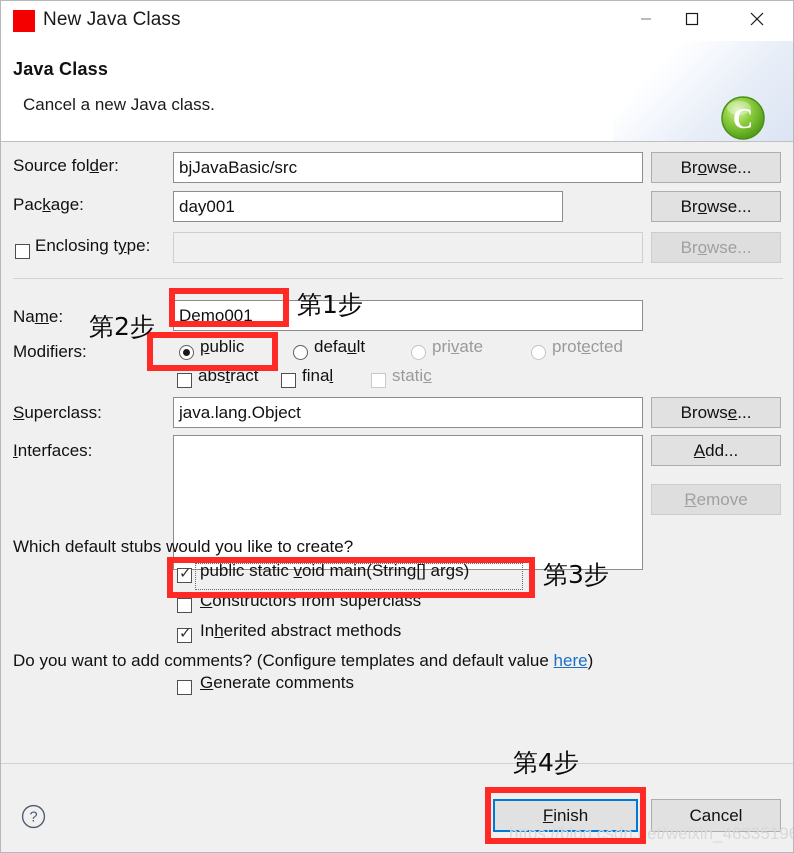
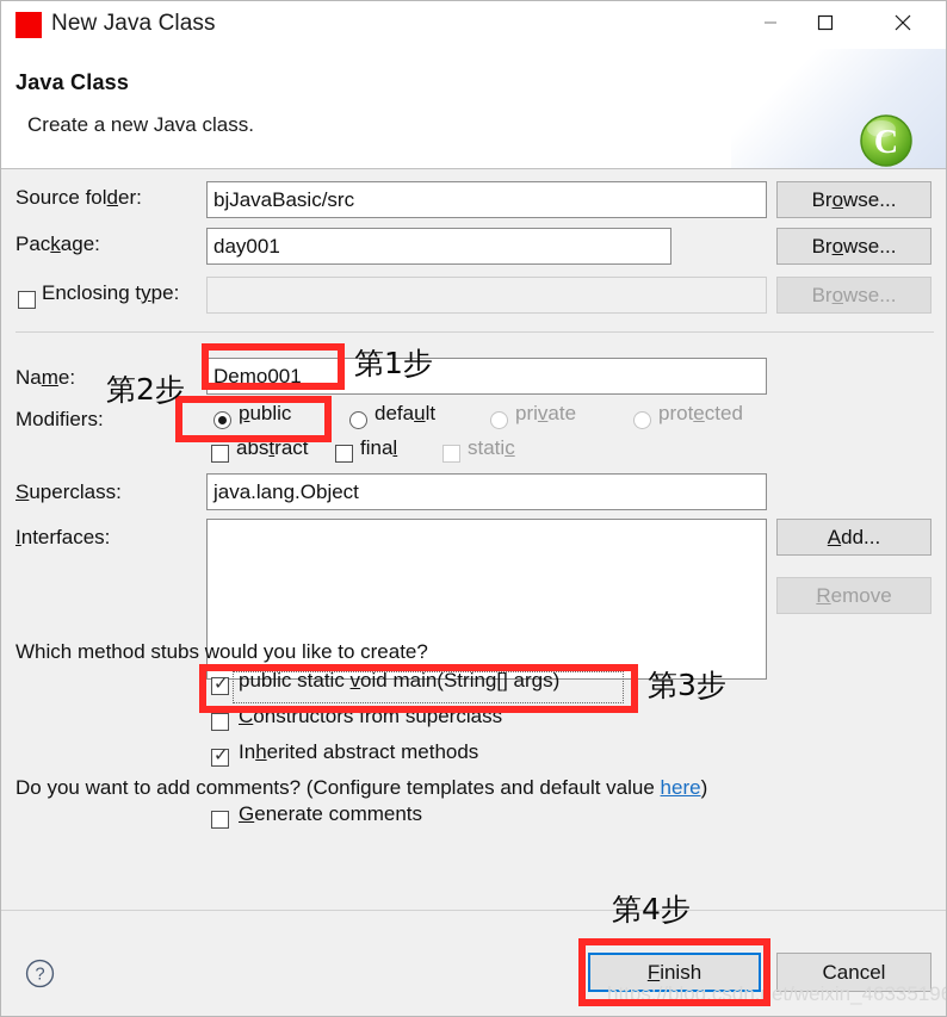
  New Java Class
  Java Class
- Cancel a new Java class.
+ Create a new Java class.
  C
  Source folder:
  bjJavaBasic/src
  Br
  o
  wse...
  Package:
  day001
  Br
  o
  wse...
  Enclosing type:
  Br
  o
  wse...
  Name:
  Demo001
  Modifiers:
  public
  default
  private
  protected
  abstract
  final
  static
  Superclass:
  java.lang.Object
- Brows
- e
- ...
  Interfaces:
  A
  dd...
  R
  emove
- Which default stubs would you like to create?
+ Which method stubs would you like to create?
  ✓
  public static void main(String[] args)
  Constructors from superclass
  ✓
  Inherited abstract methods
  Do you want to add comments? (Configure templates and default value here)
  Generate comments
  F
  inish
  Cancel
  ?
  https://blog.csdn.net/weixin_4633519
  第1步
  第2步
  第3步
  第4步
